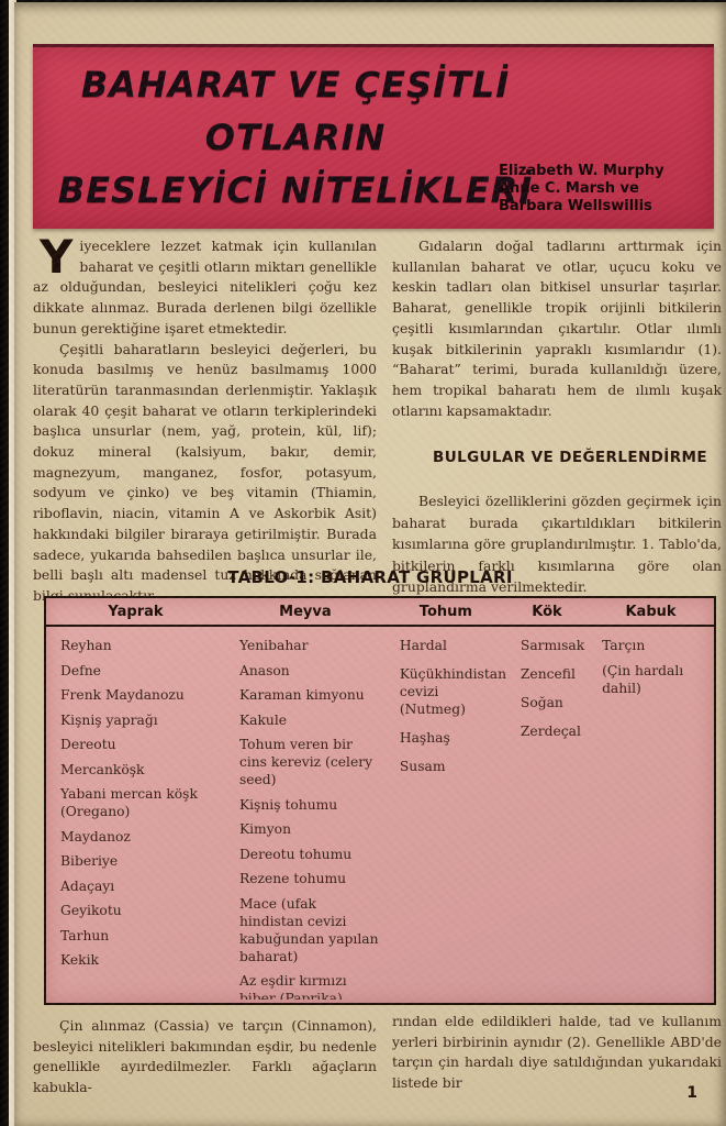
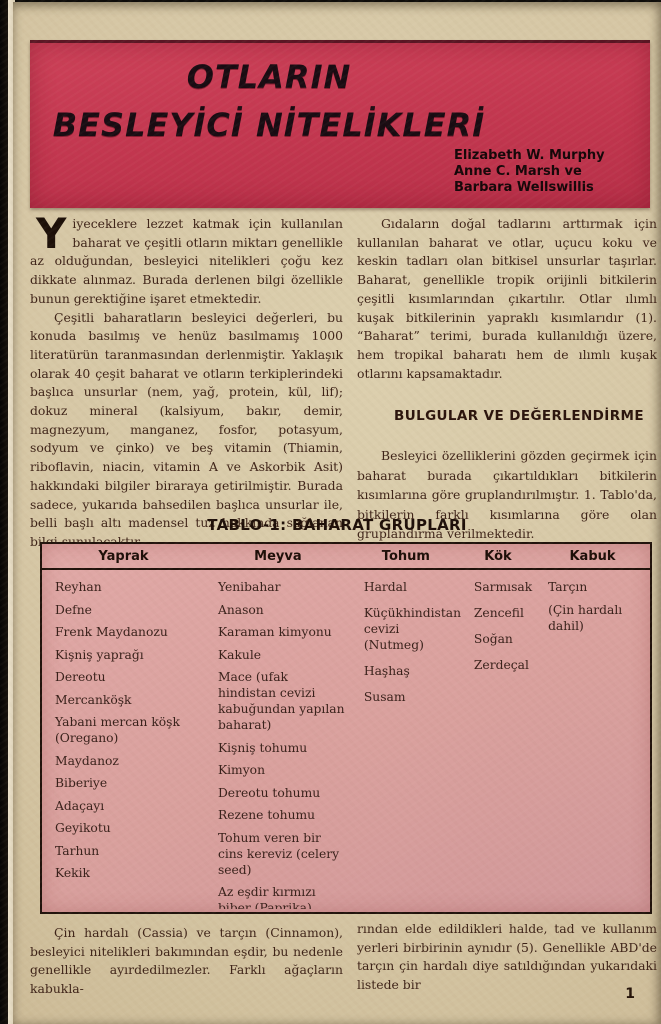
- BAHARAT VE ÇEŞİTLİ
  OTLARIN
  BESLEYİCİ NİTELİKLERİ
  Elizabeth W. Murphy
  Anne C. Marsh ve
  Barbara Wellswillis
  Y
  iyeceklere lezzet katmak için kullanılan baharat ve çeşitli otların miktarı genellikle az olduğundan, besleyici nitelikleri çoğu kez dikkate alınmaz. Burada derlenen bilgi özellikle bunun gerektiğine işaret etmektedir.
  Çeşitli baharatların besleyici değerleri, bu konuda basılmış ve henüz basılmamış 1000 literatürün taranmasından derlenmiştir. Yaklaşık olarak 40 çeşit baharat ve otların terkiplerindeki başlıca unsurlar (nem, yağ, protein, kül, lif); dokuz mineral (kalsiyum, bakır, demir, magnezyum, manganez, fosfor, potasyum, sodyum ve çinko) ve beş vitamin (Thiamin, riboflavin, niacin, vitamin A ve Askorbik Asit) hakkındaki bilgiler biraraya getirilmiştir. Burada sadece, yukarıda bahsedilen başlıca unsurlar ile, belli başlı altı madensel tuz hakkında sağlanan b
  Gıdaların doğal tadlarını arttırmak için kullanılan baharat ve otlar, uçucu koku ve keskin tadları olan bitkisel unsurlar taşırlar. Baharat, genellikle tropik orijinli bitkilerin çeşitli kısımlarından çıkartılır. Otlar ılımlı kuşak bitkilerinin yapraklı kısımlarıdır (1). “Baharat” terimi, burada kullanıldığı üzere, hem tropikal baharatı hem de ılımlı kuşak otlarını kapsamaktadır.
  BULGULAR VE DEĞERLENDİRME
  Besleyici özelliklerini gözden geçirmek için baharat burada çıkartıldıkları bitkilerin kısımlarına göre gruplandırılmıştır. 1. Tablo'da, bitkilerin farklı kısımlarına göre olan gruplandırma verilmektedir.
  TABLO-1: BAHARAT GRUPLARI
  Yaprak
  Meyva
  Tohum
  Kök
  Kabuk
  Reyhan
  Defne
  Frenk Maydanozu
  Kişniş yaprağı
  Dereotu
  Mercanköşk
  Yabani mercan köşk (Oregano)
  Maydanoz
  Biberiye
  Adaçayı
  Geyikotu
  Tarhun
  Kekik
  Yenibahar
  Anason
  Karaman kimyonu
  Kakule
- Tohum veren bir cins kereviz (celery seed)
+ Mace (ufak hindistan cevizi kabuğundan yapılan baharat)
  Kişniş tohumu
  Kimyon
  Dereotu tohumu
  Rezene tohumu
- Mace (ufak hindistan cevizi kabuğundan yapılan baharat)
+ Tohum veren bir cins kereviz (celery seed)
  Az eşdir kırmızı biber (Paprika)
  Hardal
  Küçükhindista cevizi (Nutmeg)
  Haşhaş
  Susam
  Sarmısak
  Zencefil
  Soğan
  Zerdeçal
  Tarçın
  (Çin hardalı dahil)
- Çin alınmaz (Cassia) ve tarçın (Cinnamon), besleyici nitelikleri bakımından eşdir, bu nedenle genellikle ayırdedilmezler. Farklı ağaçların kabukla-
+ Çin hardalı (Cassia) ve tarçın (Cinnamon), besleyici nitelikleri bakımından eşdir, bu nedenle genellikle ayırdedilmezler. Farklı ağaçların kabukla-
- rından elde edildikleri halde, tad ve kullanım yerleri birbirinin aynıdır (2). Genellikle ABD'de tarçın çin hardalı diye satıldığından yukarıdaki listede bir
+ rından elde edildikleri halde, tad ve kullanım yerleri birbirinin aynıdır (5). Genellikle ABD'de tarçın çin hardalı diye satıldığından yukarıdaki listede bir
  1
